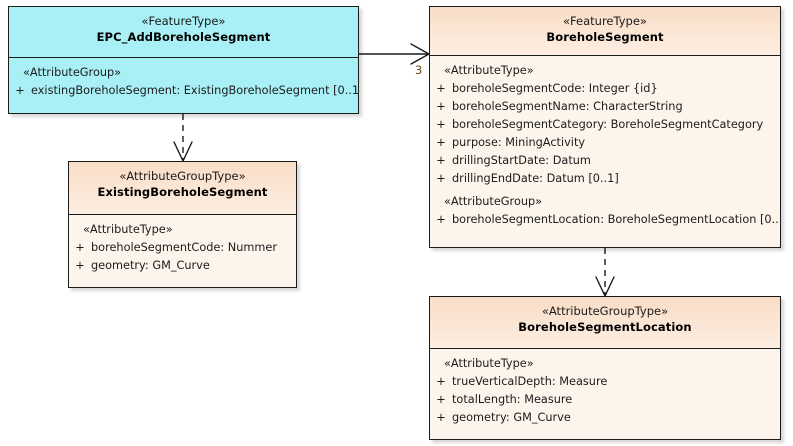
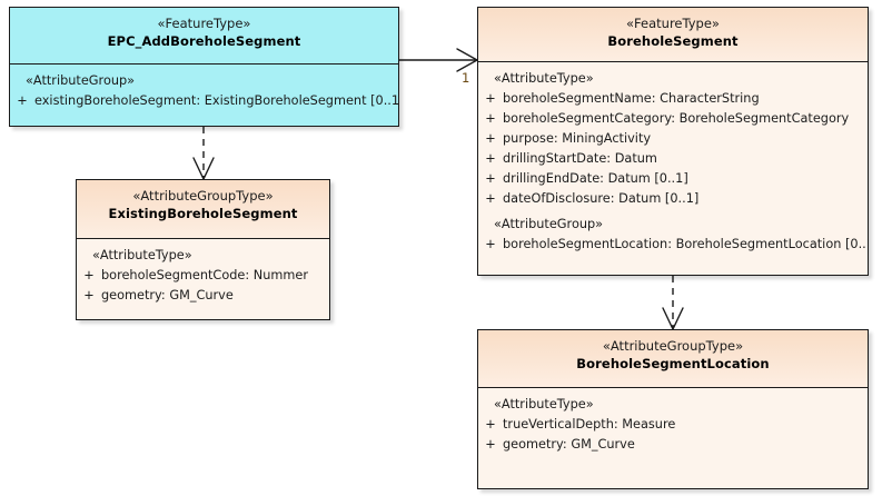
- 3
+ 1
  «FeatureType»
  EPC_AddBoreholeSegment
  «AttributeGroup»
  + existingBoreholeSegment: ExistingBoreholeSegment [0..1
  «FeatureType»
  BoreholeSegment
  «AttributeType»
- + boreholeSegmentCode: Integer {id}
  + boreholeSegmentName: CharacterString
  + boreholeSegmentCategory: BoreholeSegmentCategory
  + purpose: MiningActivity
  + drillingStartDate: Datum
  + drillingEndDate: Datum [0..1]
+ + dateOfDisclosure: Datum [0..1]
  «AttributeGroup»
  + boreholeSegmentLocation: BoreholeSegmentLocation [0..
  «AttributeGroupType»
  ExistingBoreholeSegment
  «AttributeType»
  + boreholeSegmentCode: Nummer
  + geometry: GM_Curve
  «AttributeGroupType»
  BoreholeSegmentLocation
  «AttributeType»
  + trueVerticalDepth: Measure
- + totalLength: Measure
  + geometry: GM_Curve
